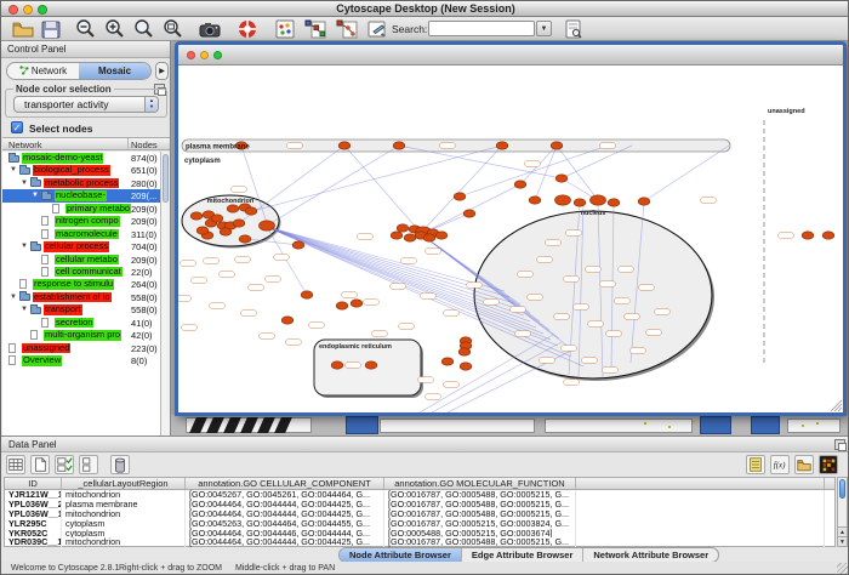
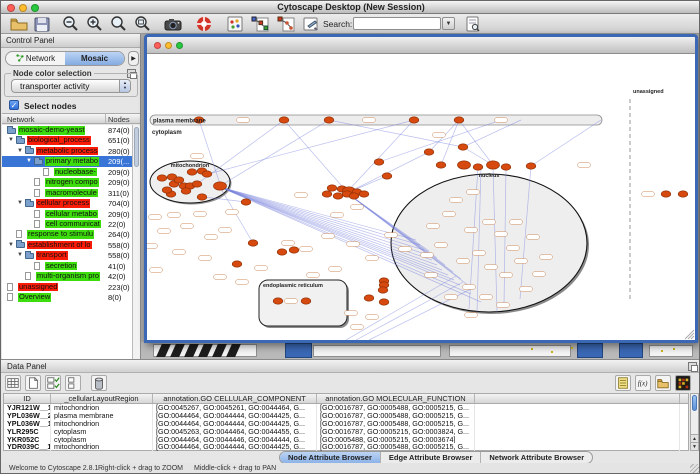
  Cytoscape Desktop (New Session)
  Search:
  Control Panel
  Network
  Mosaic
  Node color selection
  transporter activity
  ✓
  Select nodes
  Network
  Nodes
  mosaic-demo-yeast
  874(0)
  biological_process
  651(0)
  metabolic process
  280(0)
- nucleobase-
+ primary metabo
  209(...
- primary metabo
+ nucleobase-
  209(0)
  nitrogen compo
  209(0)
  macromolecule
  311(0)
  cellular process
  704(0)
  cellular metabo
  209(0)
  cell communicat
  22(0)
  response to stimulu
  264(0)
  establishment of lo
  558(0)
  transport
  558(0)
  secretion
  41(0)
  multi-organism pro
  42(0)
  unassigned
  223(0)
  Overview
  8(0)
  Data Panel
  f(x)
  ID
  _cellularLayoutRegion
  annotation.GO CELLULAR_COMPONENT
  annotation.GO MOLECULAR_FUNCTION
  YJR121W__1
  mitochondrion
  [GO:0045267, GO:0045261, GO:0044464, G...
  [GO:0016787, GO:0005488, GO:0005215, G...
  YPL036W__2
  plasma membrane
  [GO:0044464, GO:0044444, GO:0044425, G...
  [GO:0016787, GO:0005488, GO:0005215, G...
  YPL036W__1
  mitochondrion
  [GO:0044464, GO:0044444, GO:0044425, G...
  [GO:0016787, GO:0005488, GO:0005215, G...
  YLR295C
  cytoplasm
  [GO:0045263, GO:0044464, GO:0044455, G...
  [GO:0016787, GO:0005215, GO:0003824, G...
  YKR052C
  cytoplasm
  [GO:0044464, GO:0044446, GO:0044444, G...
  [GO:0005488, GO:0005215, GO:0003674]
  YDR039C__1
  mitochondrion
  [GO:0044464, GO:0044444, GO:0044425, G...
  [GO:0016787, GO:0005488, GO:0005215, G...
  Node Attribute Browser
  Edge Attribute Browser
  Network Attribute Browser
